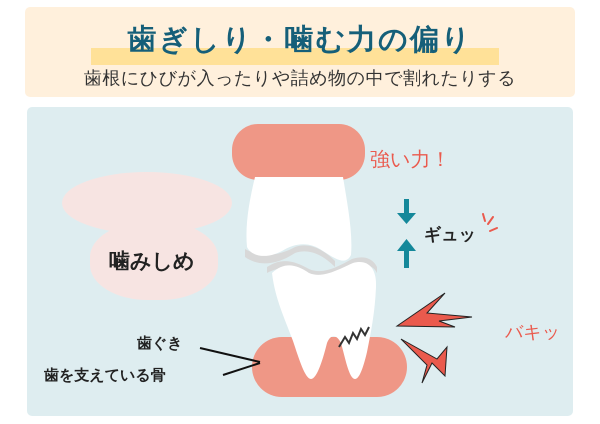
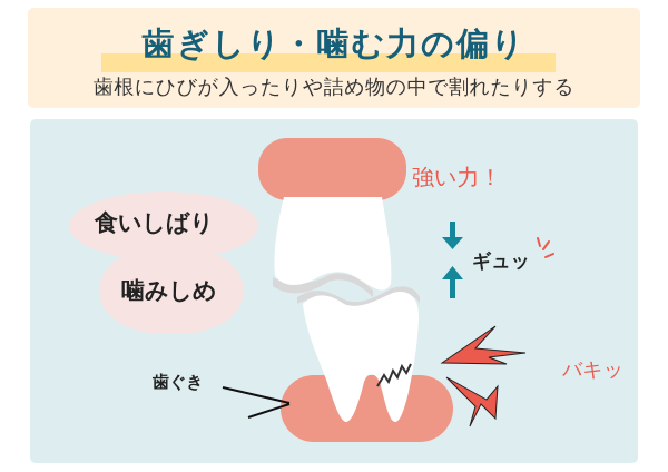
  歯ぎしり・噛む力の偏り
  歯根にひびが入ったりや詰め物の中で割れたりする
+ 食いしばり
  噛みしめ
  強い力！
  ギュッ
  バキッ
  歯ぐき
- 歯を支えている骨
